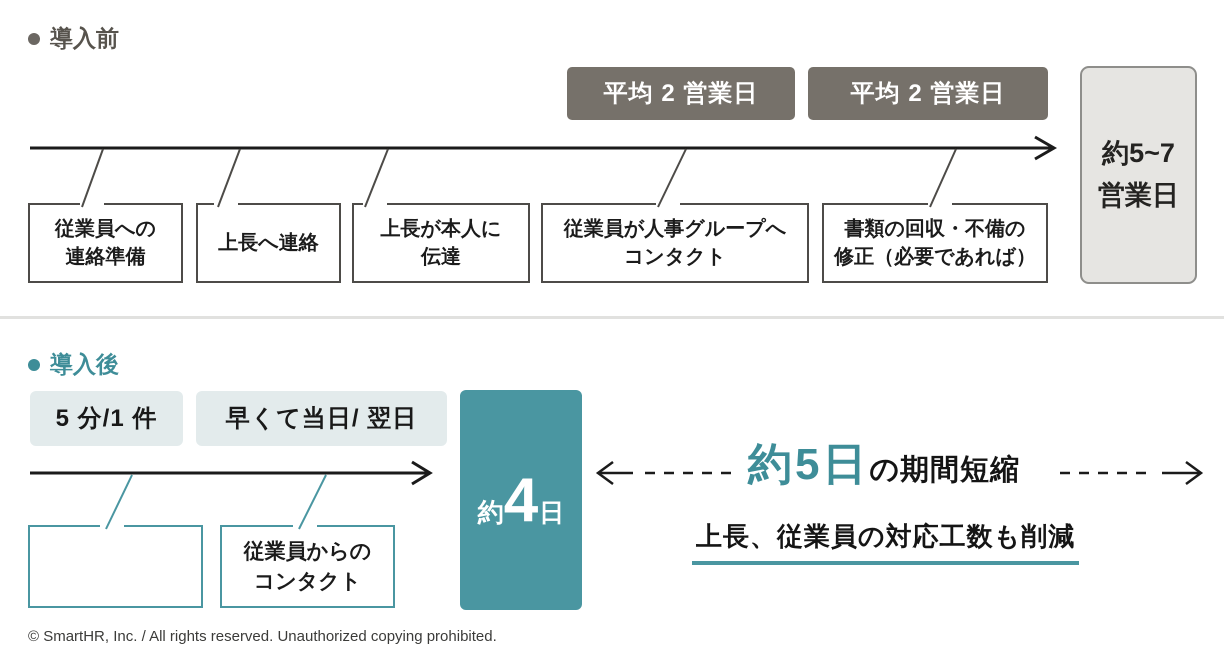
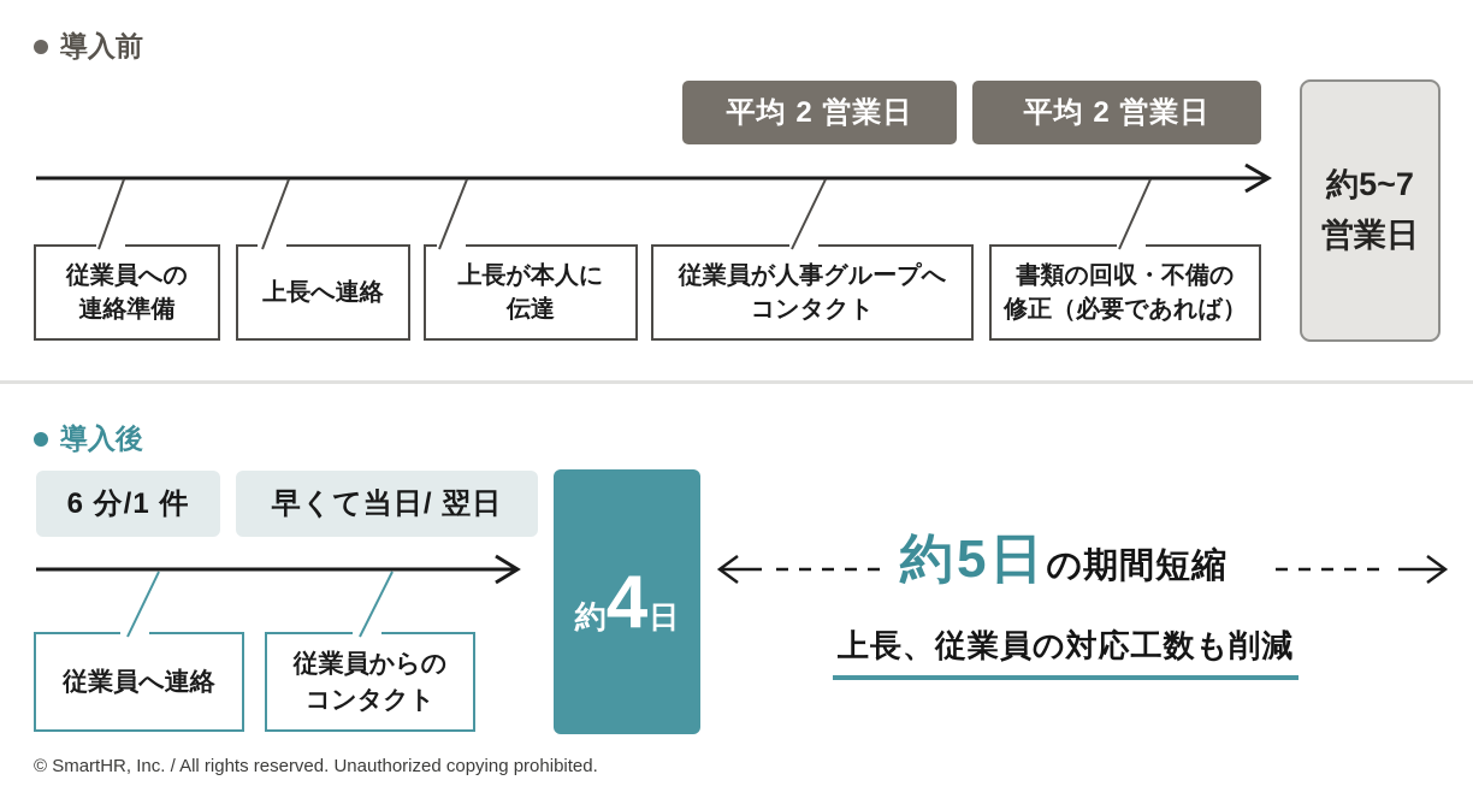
  導入前
  平均 2 営業日
  平均 2 営業日
  従業員への
  連絡準備
  上長へ連絡
  上長が本人に
  伝達
  従業員が人事グループへ
  コンタクト
  書類の回収・不備の
  修正（必要であれば）
  約5~7
  営業日
  導入後
- 5 分/1 件
+ 6 分/1 件
  早くて当日/ 翌日
+ 従業員へ連絡
  従業員からの
  コンタクト
  約4日
  約5日の期間短縮
  上長、従業員の対応工数も削減
  © SmartHR, Inc. / All rights reserved. Unauthorized copying prohibited.
